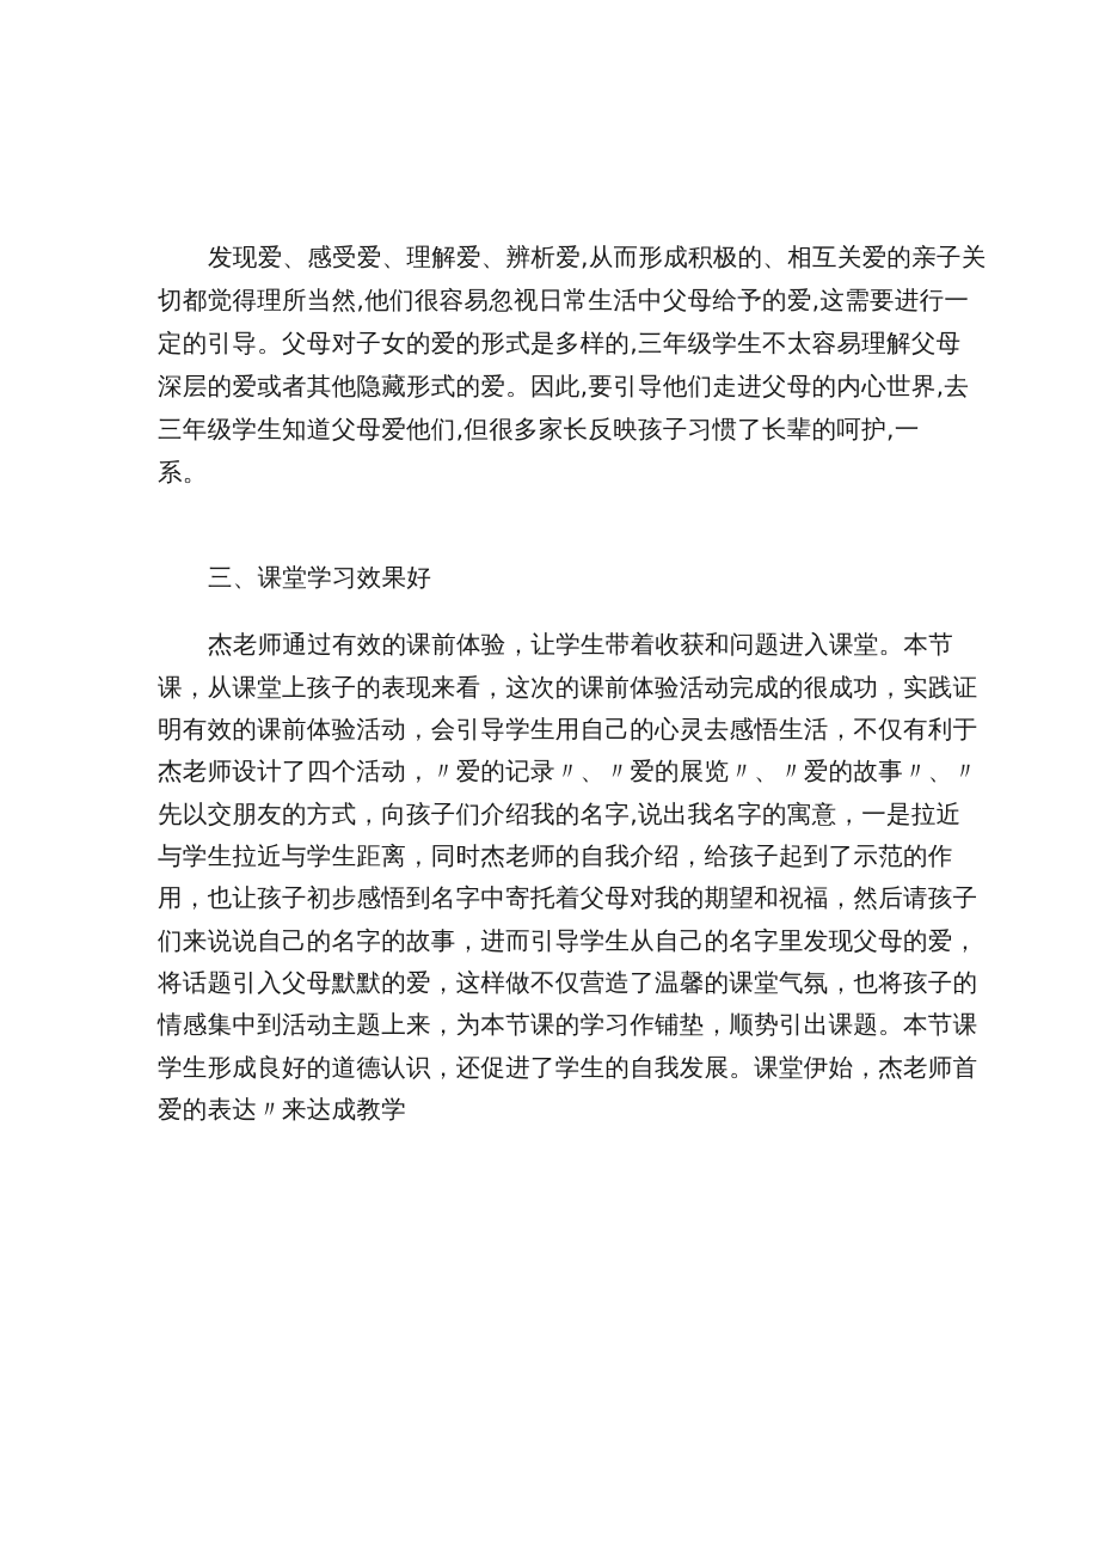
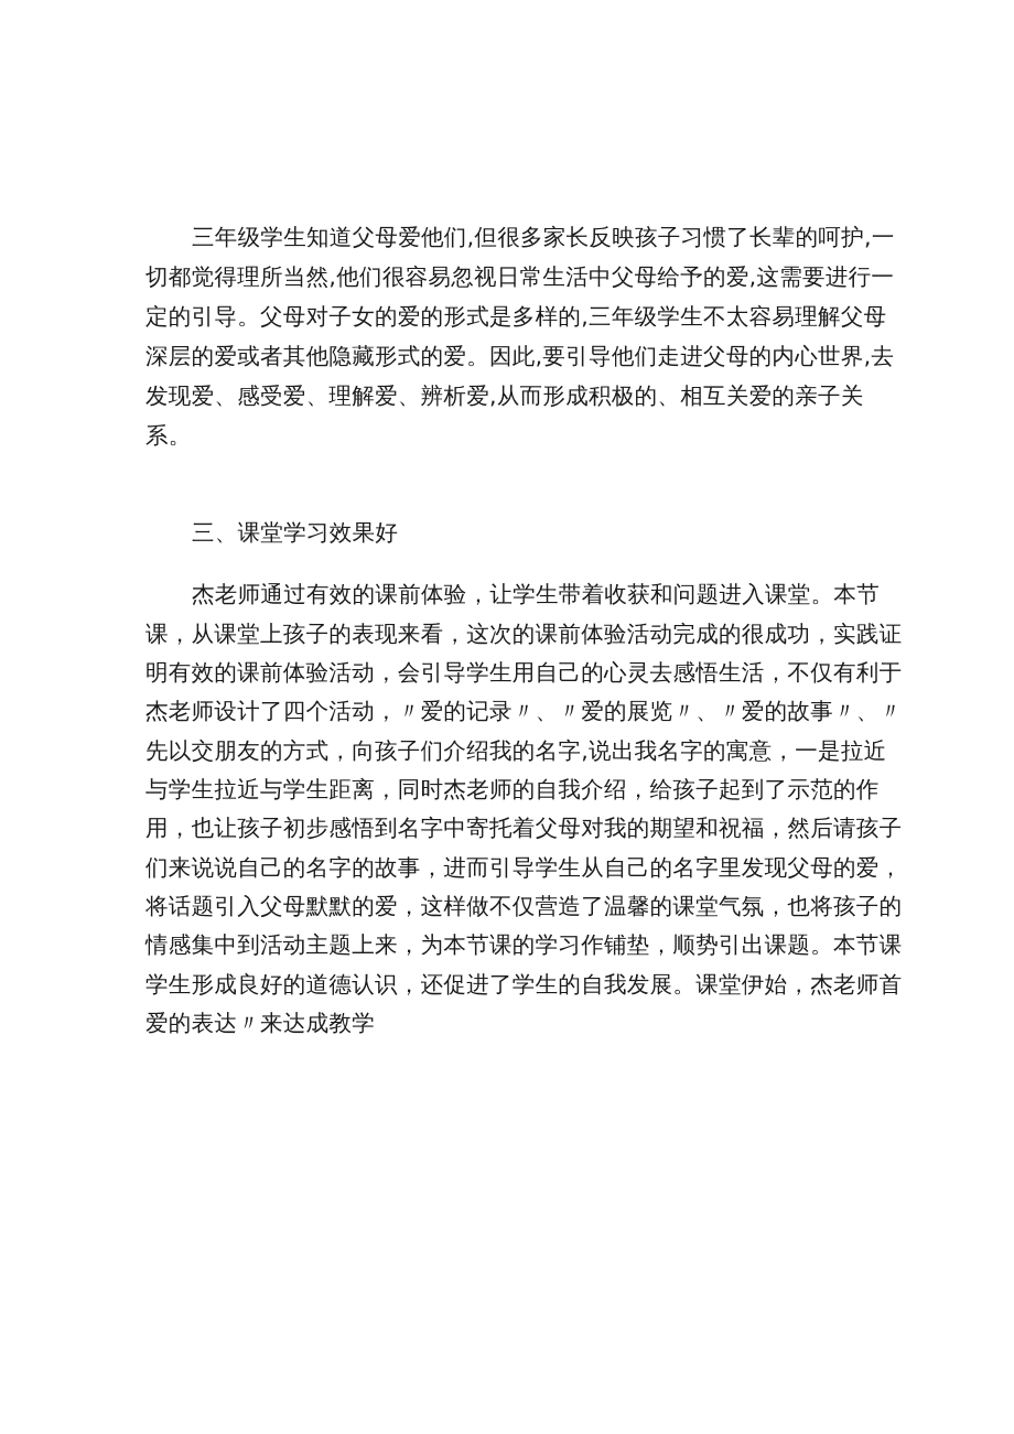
- 发现爱、感受爱、理解爱、辨析爱,从而形成积极的、相互关爱的亲子关
+ 三年级学生知道父母爱他们,但很多家长反映孩子习惯了长辈的呵护,一
  切都觉得理所当然,他们很容易忽视日常生活中父母给予的爱,这需要进行一
  定的引导。父母对子女的爱的形式是多样的,三年级学生不太容易理解父母
  深层的爱或者其他隐藏形式的爱。因此,要引导他们走进父母的内心世界,去
- 三年级学生知道父母爱他们,但很多家长反映孩子习惯了长辈的呵护,一
+ 发现爱、感受爱、理解爱、辨析爱,从而形成积极的、相互关爱的亲子关
  系。
  三、课堂学习效果好
  杰老师通过有效的课前体验，让学生带着收获和问题进入课堂。本节
  课，从课堂上孩子的表现来看，这次的课前体验活动完成的很成功，实践证
  明有效的课前体验活动，会引导学生用自己的心灵去感悟生活，不仅有利于
  杰老师设计了四个活动，〃爱的记录〃、〃爱的展览〃、〃爱的故事〃、〃
  先以交朋友的方式，向孩子们介绍我的名字,说出我名字的寓意，一是拉近
  与学生拉近与学生距离，同时杰老师的自我介绍，给孩子起到了示范的作
  用，也让孩子初步感悟到名字中寄托着父母对我的期望和祝福，然后请孩子
  们来说说自己的名字的故事，进而引导学生从自己的名字里发现父母的爱，
  将话题引入父母默默的爱，这样做不仅营造了温馨的课堂气氛，也将孩子的
  情感集中到活动主题上来，为本节课的学习作铺垫，顺势引出课题。本节课
  学生形成良好的道德认识，还促进了学生的自我发展。课堂伊始，杰老师首
  爱的表达〃来达成教学
